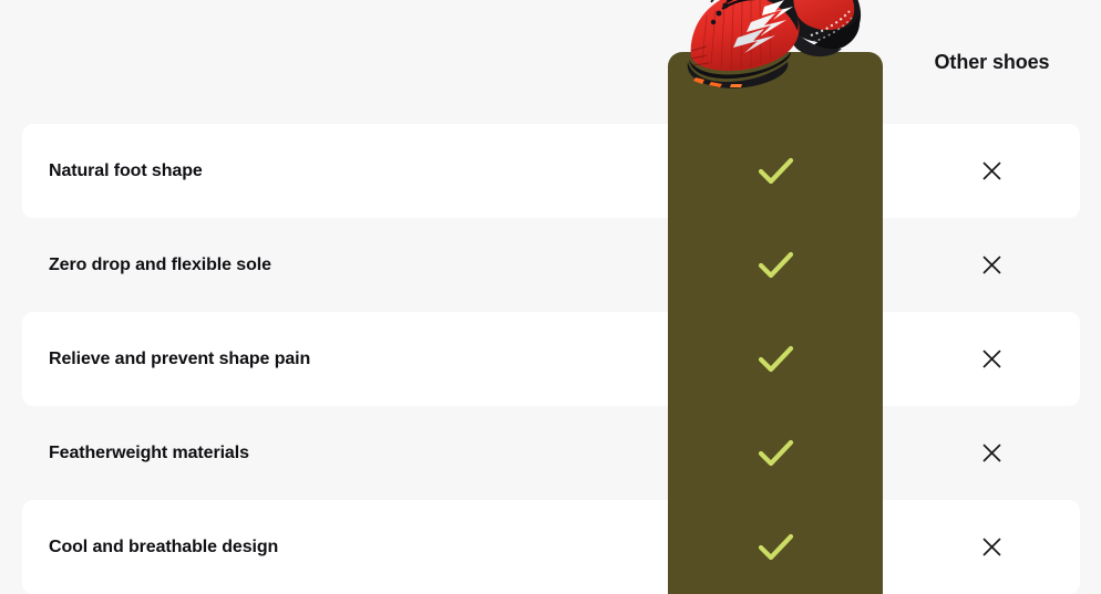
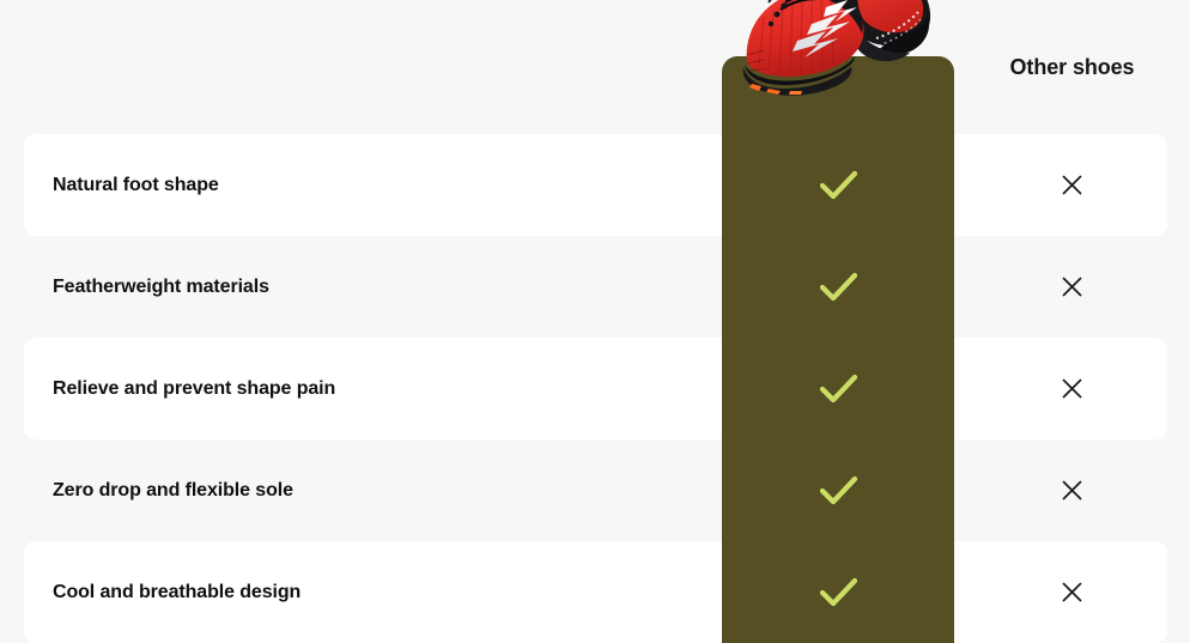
  Other shoes
  Natural foot shape
- Zero drop and flexible sole
+ Featherweight materials
  Relieve and prevent shape pain
- Featherweight materials
+ Zero drop and flexible sole
  Cool and breathable design
